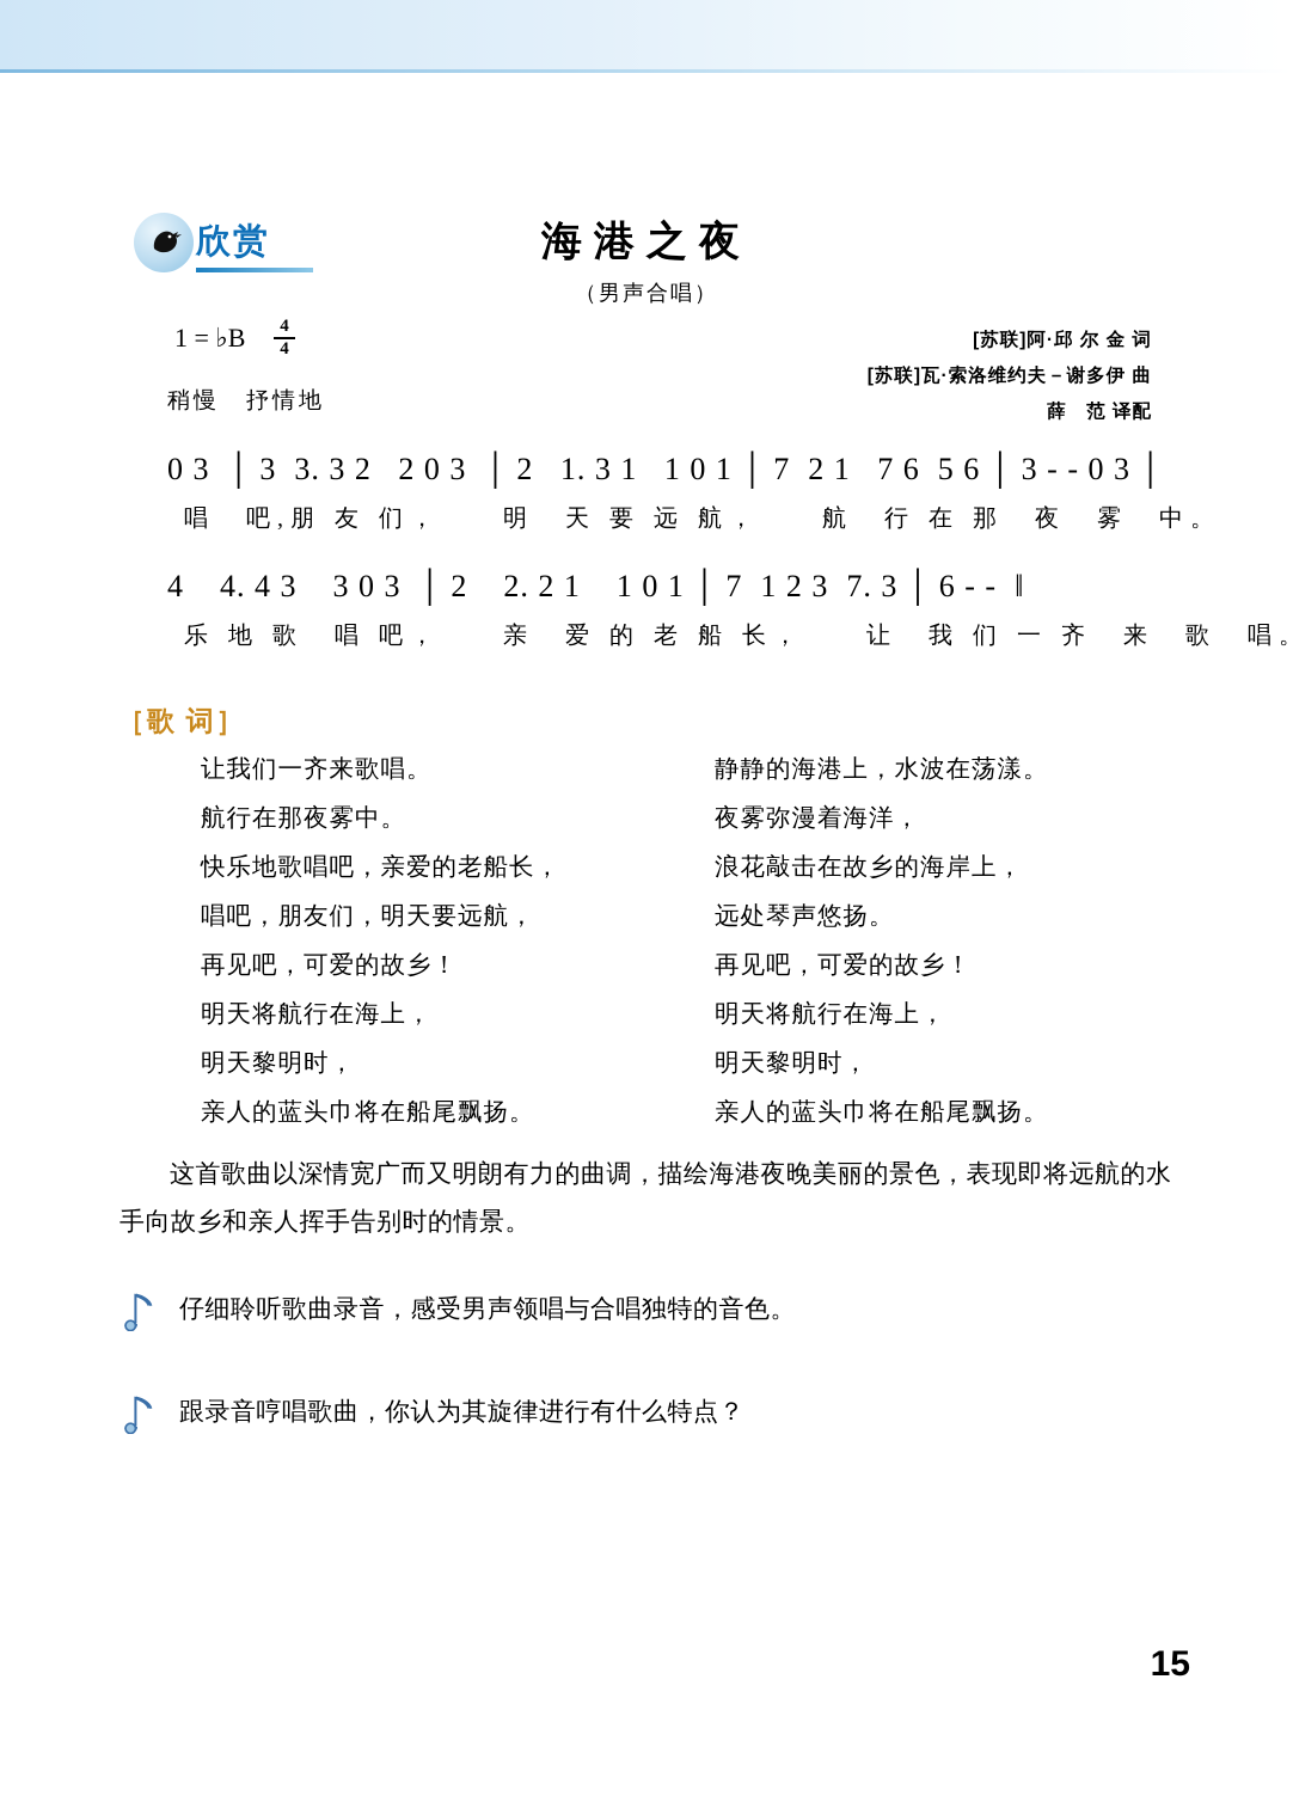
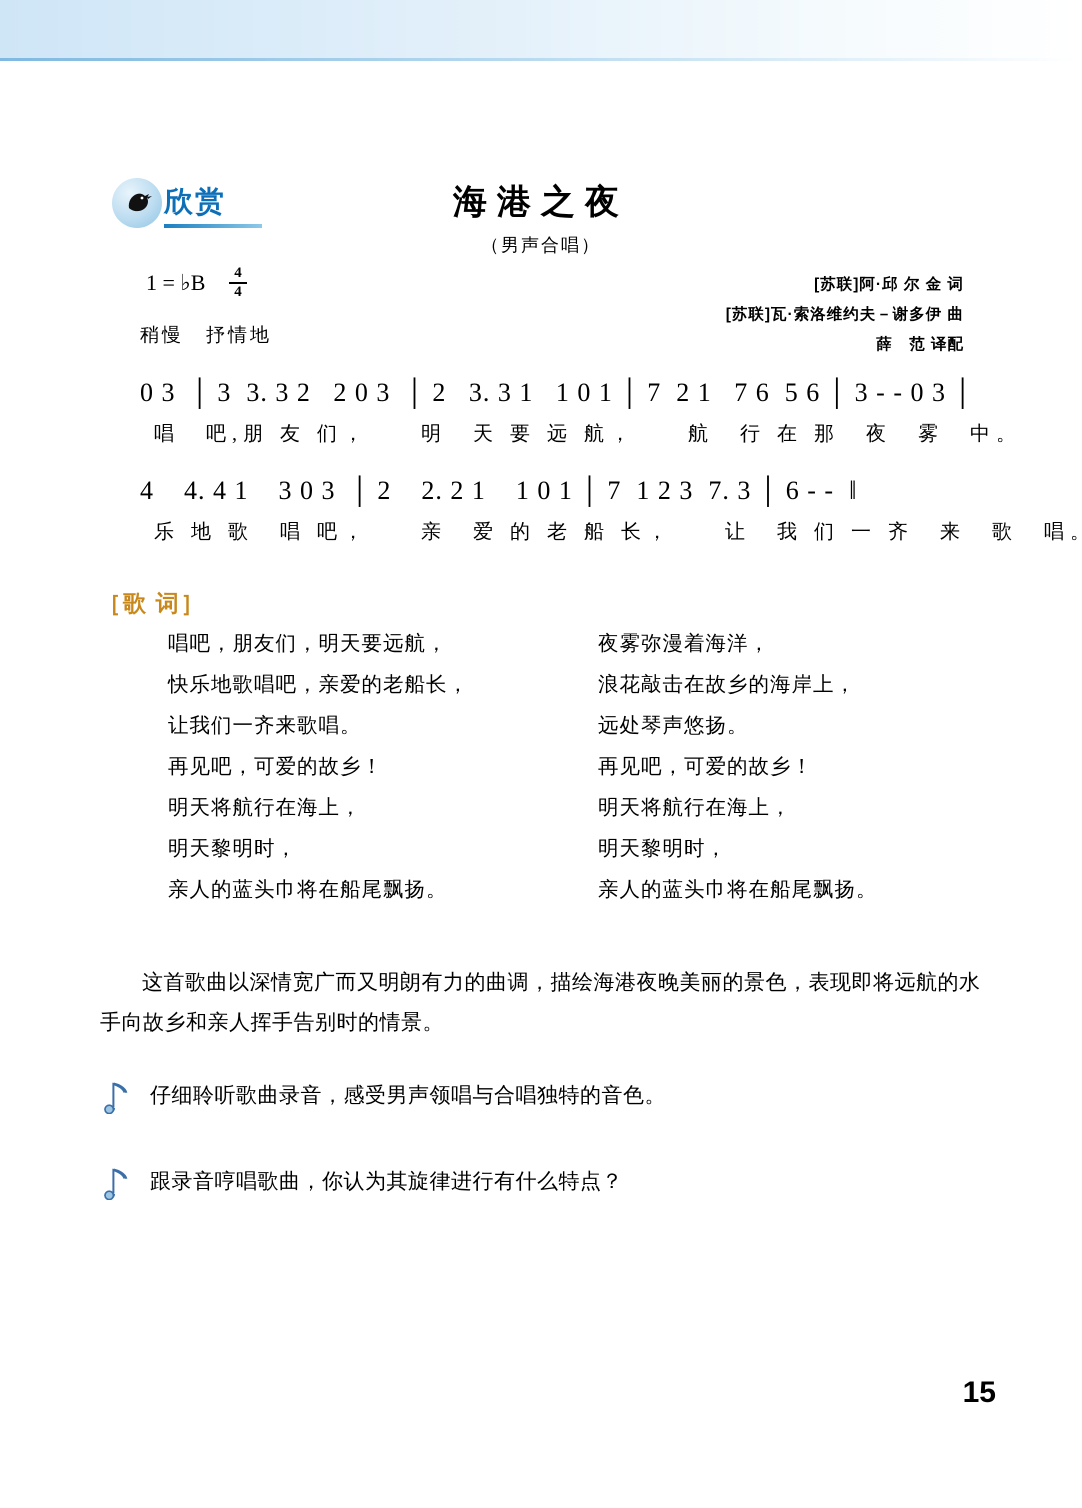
  欣赏
  海港之夜
  （男声合唱）
  1 = ♭B
  4
  4
  稍慢 抒情地
  [苏联]阿·邱 尔 金 词
  [苏联]瓦·索洛维约夫－谢多伊 曲
  薛 范 译配
- 0 3 │ 3 3. 3 2 2 0 3 │ 2 1. 3 1 1 0 1 │ 7 2 1 7 6 5 6 │ 3 - - 0 3 │
+ 0 3 │ 3 3. 3 2 2 0 3 │ 2 3. 3 1 1 0 1 │ 7 2 1 7 6 5 6 │ 3 - - 0 3 │
  唱 吧,朋 友 们， 明 天 要 远 航， 航 行 在 那 夜 雾 中。
- 4 4. 4 3 3 0 3 │ 2 2. 2 1 1 0 1 │ 7 1 2 3 7. 3 │ 6 - - ‖
+ 4 4. 4 1 3 0 3 │ 2 2. 2 1 1 0 1 │ 7 1 2 3 7. 3 │ 6 - - ‖
  乐 地 歌 唱 吧， 亲 爱 的 老 船 长， 让 我 们 一 齐 来 歌 唱
  ［歌 词］
- 让我们一齐来歌唱。
+ 唱吧，朋友们，明天要远航，
- 航行在那夜雾中。
  快乐地歌唱吧，亲爱的老船长，
- 唱吧，朋友们，明天要远航，
+ 让我们一齐来歌唱。
  再见吧，可爱的故乡！
  明天将航行在海上，
  明天黎明时，
  亲人的蓝头巾将在船尾飘扬。
- 静静的海港上，水波在荡漾。
  夜雾弥漫着海洋，
  浪花敲击在故乡的海岸上，
  远处琴声悠扬。
  再见吧，可爱的故乡！
  明天将航行在海上，
  明天黎明时，
  亲人的蓝头巾将在船尾飘扬。
  这首歌曲以深情宽广而又明朗有力的曲调，描绘海港夜晚美丽的景色，表现即将远航的水手向故乡和亲人挥手告别时的情景。
  仔细聆听歌曲录音，感受男声领唱与合唱独特的音色。
  跟录音哼唱歌曲，你认为其旋律进行有什么特点？
  15
